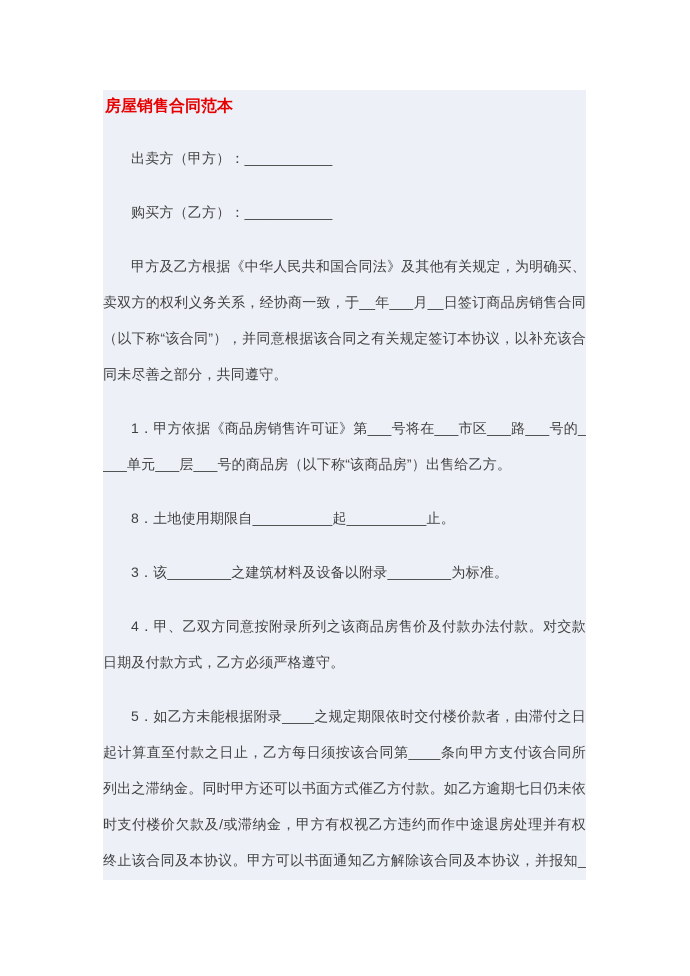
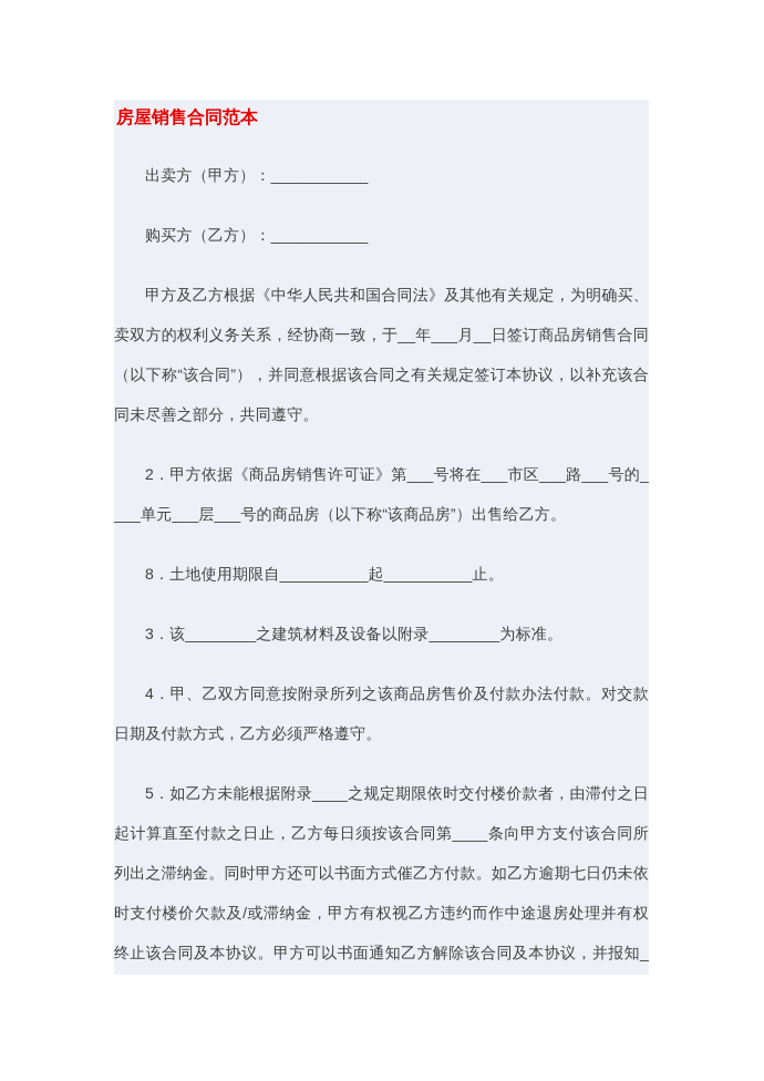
  房屋销售合同范本
  出卖方（甲方）：___________
  购买方（乙方）：___________
  甲方及乙方根据《中华人民共和国合同法》及其他有关规定，为明确买、卖双方的权利义务关系，经协商一致，于__年___月__日签订商品房销售合同（以下称“该合同”），并同意根据该合同之有关规定签订本协议，以补充该合同未尽善之部分，共同遵守。
- 1．甲方依据《商品房销售许可证》第___号将在___市区___路___号的____单元___层___号的商品房（以下称“该商品房”）出售给乙方。
+ 2．甲方依据《商品房销售许可证》第___号将在___市区___路___号的____单元___层___号的商品房（以下称“该商品房”）出售给乙方。
  8．土地使用期限自__________起__________止。
  3．该________之建筑材料及设备以附录________为标准。
  4．甲、乙双方同意按附录所列之该商品房售价及付款办法付款。对交款日期及付款方式，乙方必须严格遵守。
  5．如乙方未能根据附录____之规定期限依时交付楼价款者，由滞付之日起计算直至付款之日止，乙方每日须按该合同第____条向甲方支付该合同所列出之滞纳金。同时甲方还可以书面方式催乙方付款。如乙方逾期七日仍未依时支付楼价欠款及/或滞纳金，甲方有权视乙方违约而作中途退房处理并有权终止该合同及本协议。甲方可以书面通知乙方解除该合同及本协议，并报知_
